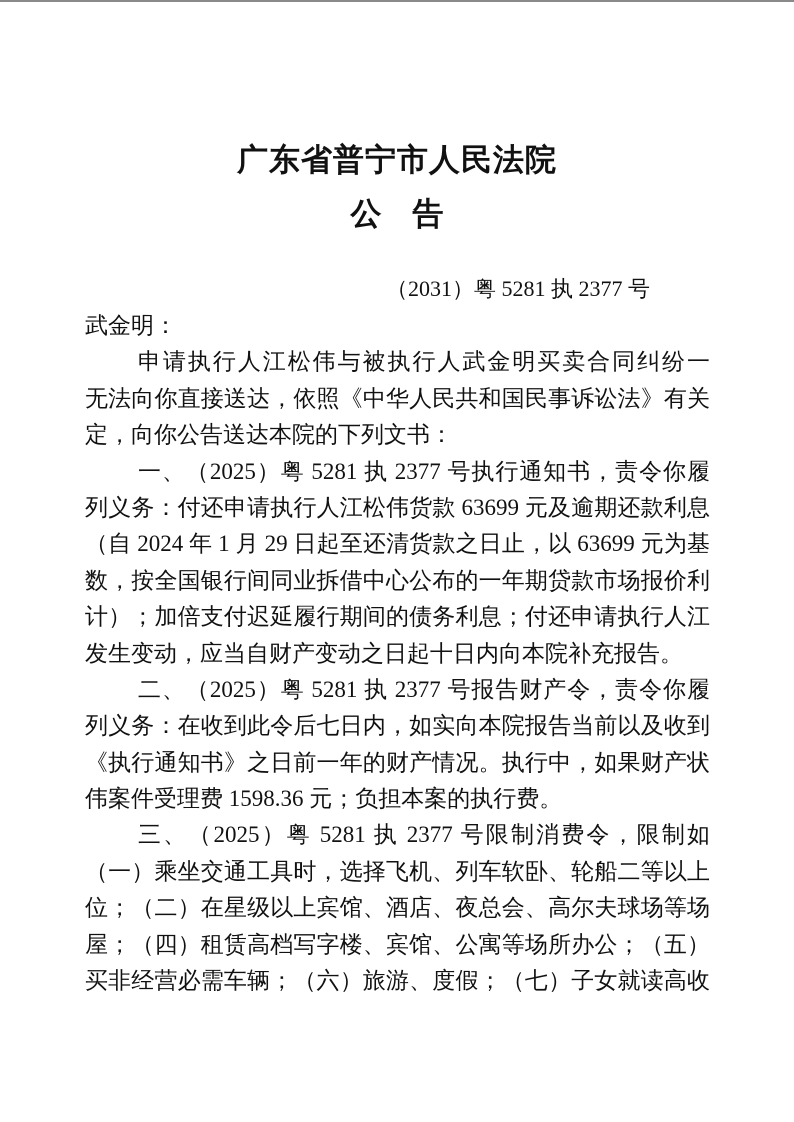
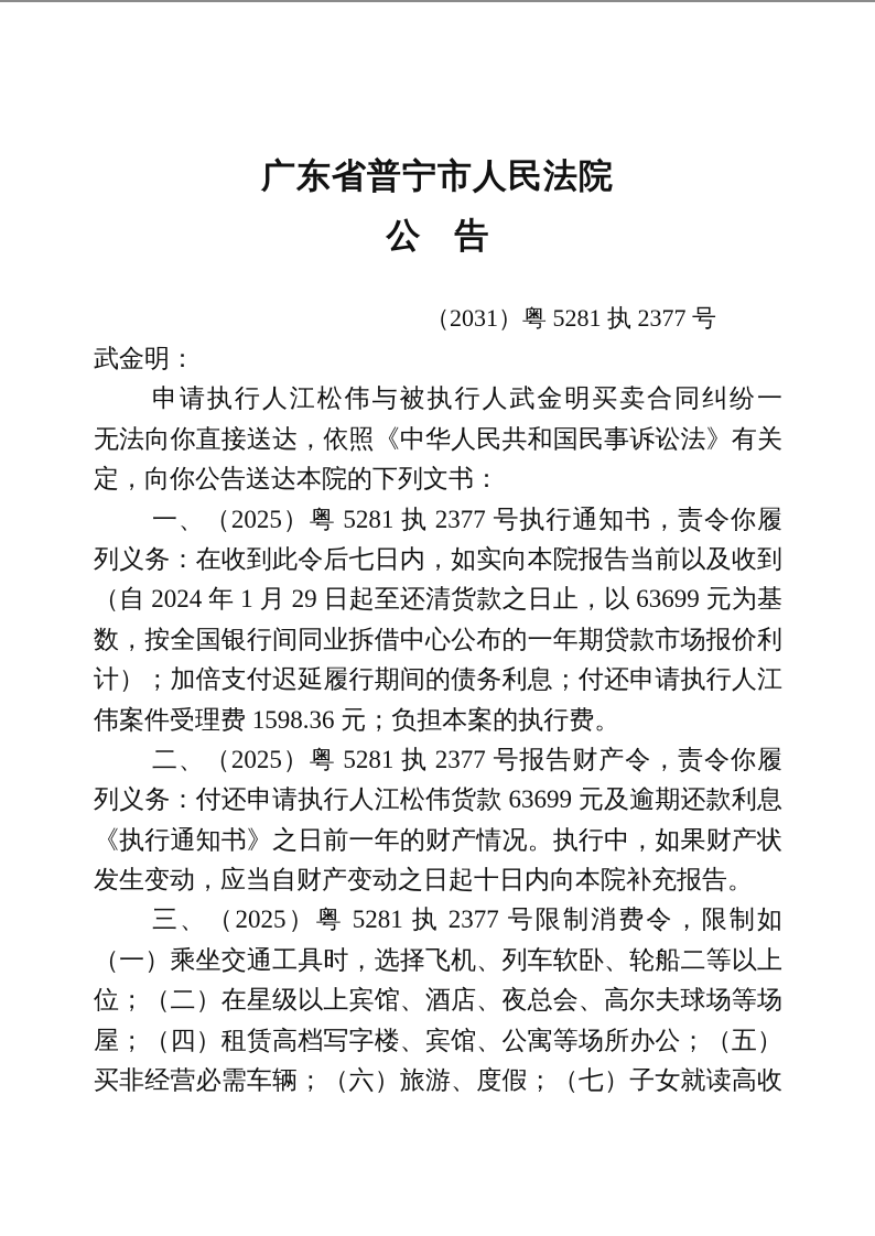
  广东省普宁市人民法院
  公 告
  （2031）粤 5281 执 2377 号
  武金明：
  申请执行人江松伟与被执行人武金明买卖合同纠纷一
  无法向你直接送达，依照《中华人民共和国民事诉讼法》有关
  定，向你公告送达本院的下列文书：
  一、（2025）粤 5281 执 2377 号执行通知书，责令你履
- 列义务：付还申请执行人江松伟货款 63699 元及逾期还款利息
+ 列义务：在收到此令后七日内，如实向本院报告当前以及收到
  （自 2024 年 1 月 29 日起至还清货款之日止，以 63699 元为基
  数，按全国银行间同业拆借中心公布的一年期贷款市场报价利
  计）；加倍支付迟延履行期间的债务利息；付还申请执行人江
- 发生变动，应当自财产变动之日起十日内向本院补充报告。
+ 伟案件受理费 1598.36 元；负担本案的执行费。
  二、（2025）粤 5281 执 2377 号报告财产令，责令你履
- 列义务：在收到此令后七日内，如实向本院报告当前以及收到
+ 列义务：付还申请执行人江松伟货款 63699 元及逾期还款利息
  《执行通知书》之日前一年的财产情况。执行中，如果财产状
- 伟案件受理费 1598.36 元；负担本案的执行费。
+ 发生变动，应当自财产变动之日起十日内向本院补充报告。
  三、（2025）粤 5281 执 2377 号限制消费令，限制如
  （一）乘坐交通工具时，选择飞机、列车软卧、轮船二等以上
  位；（二）在星级以上宾馆、酒店、夜总会、高尔夫球场等场
  屋；（四）租赁高档写字楼、宾馆、公寓等场所办公；（五）
  买非经营必需车辆；（六）旅游、度假；（七）子女就读高收
